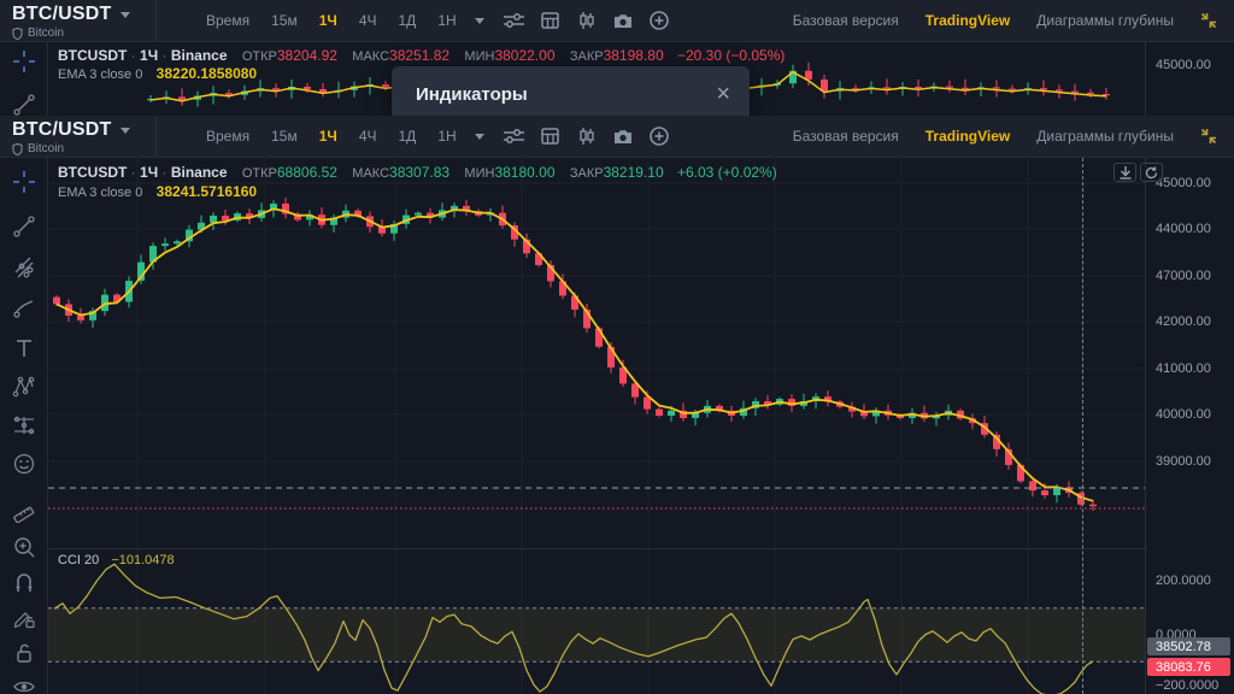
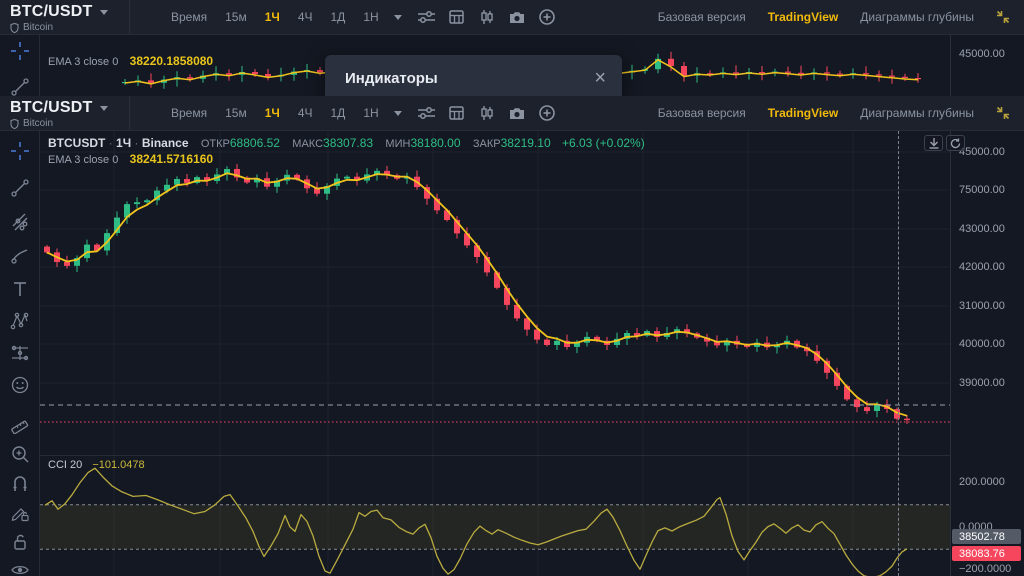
  BTC/USDT
  Bitcoin
  Время
  15м
  1Ч
  4Ч
  1Д
  1Н
  Базовая версия
  TradingView
  Диаграммы глубины
- BTCUSDT · 1Ч · Binance ОТКР38204.92 МАКС38251.82 МИН38022.00 ЗАКР38198.80 −20.30 (−0.05%)
  EMA 3 close 0 38220.1858080
  45000.00
  Индикаторы
  ×
  BTC/USDT
  Bitcoin
  Время
  15м
  1Ч
  4Ч
  1Д
  1Н
  Базовая версия
  TradingView
  Диаграммы глубины
  BTCUSDT · 1Ч · Binance ОТКР68806.52 МАКС38307.83 МИН38180.00 ЗАКР38219.10 +6.03 (+0.02%)
  EMA 3 close 0 38241.5716160
  CCI 20 −101.0478
  38502.78
  38083.76
  45000.00
- 44000.00
+ 75000.00
- 47000.00
+ 43000.00
  42000.00
- 41000.00
+ 31000.00
  40000.00
  39000.00
  200.0000
  0.0000
  −200.0000
